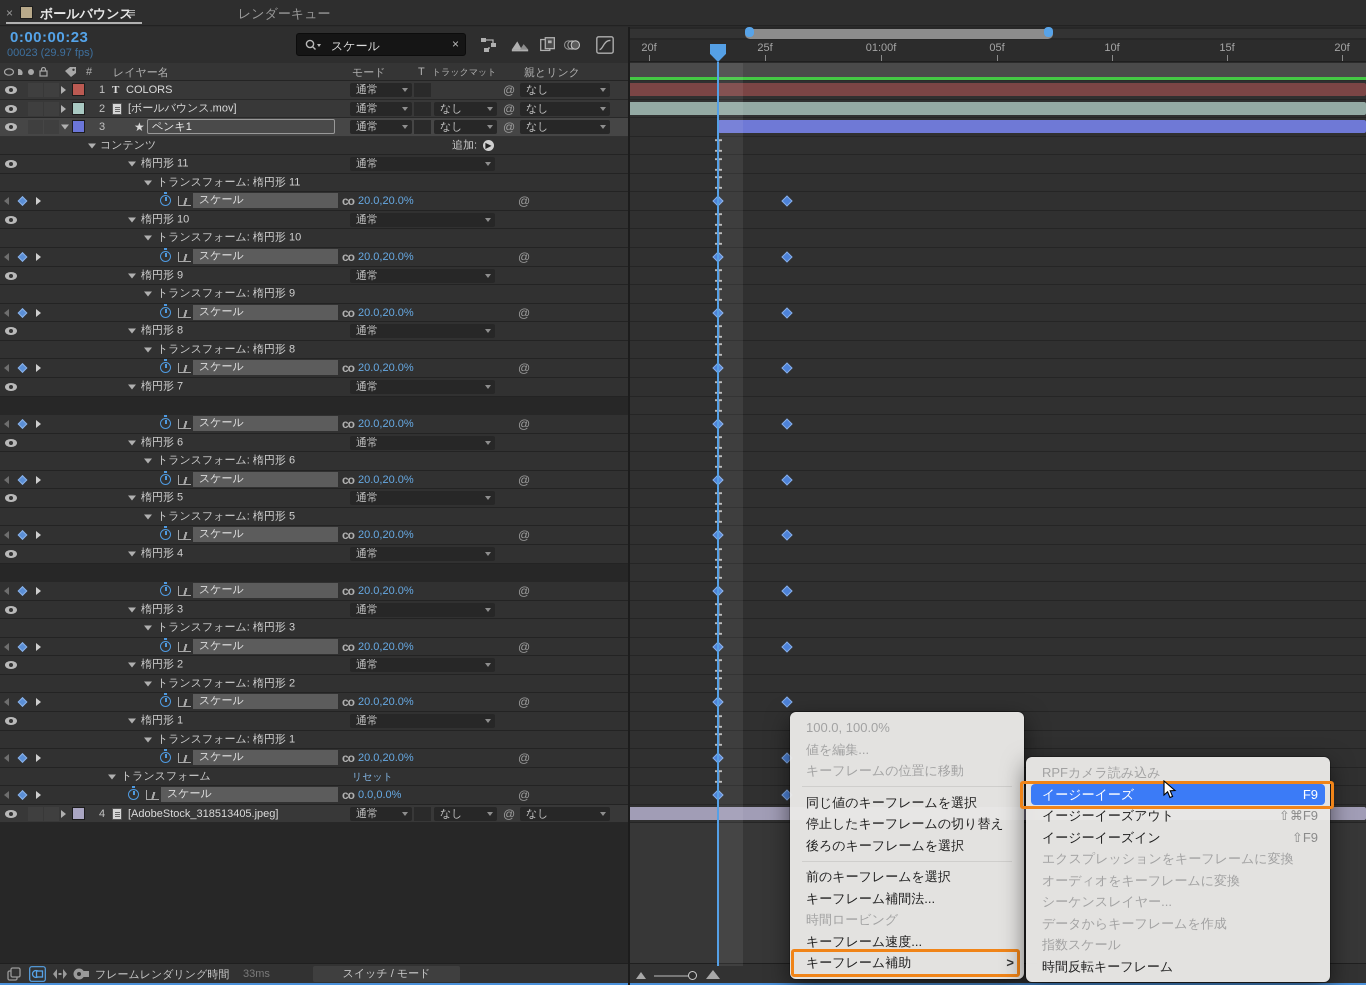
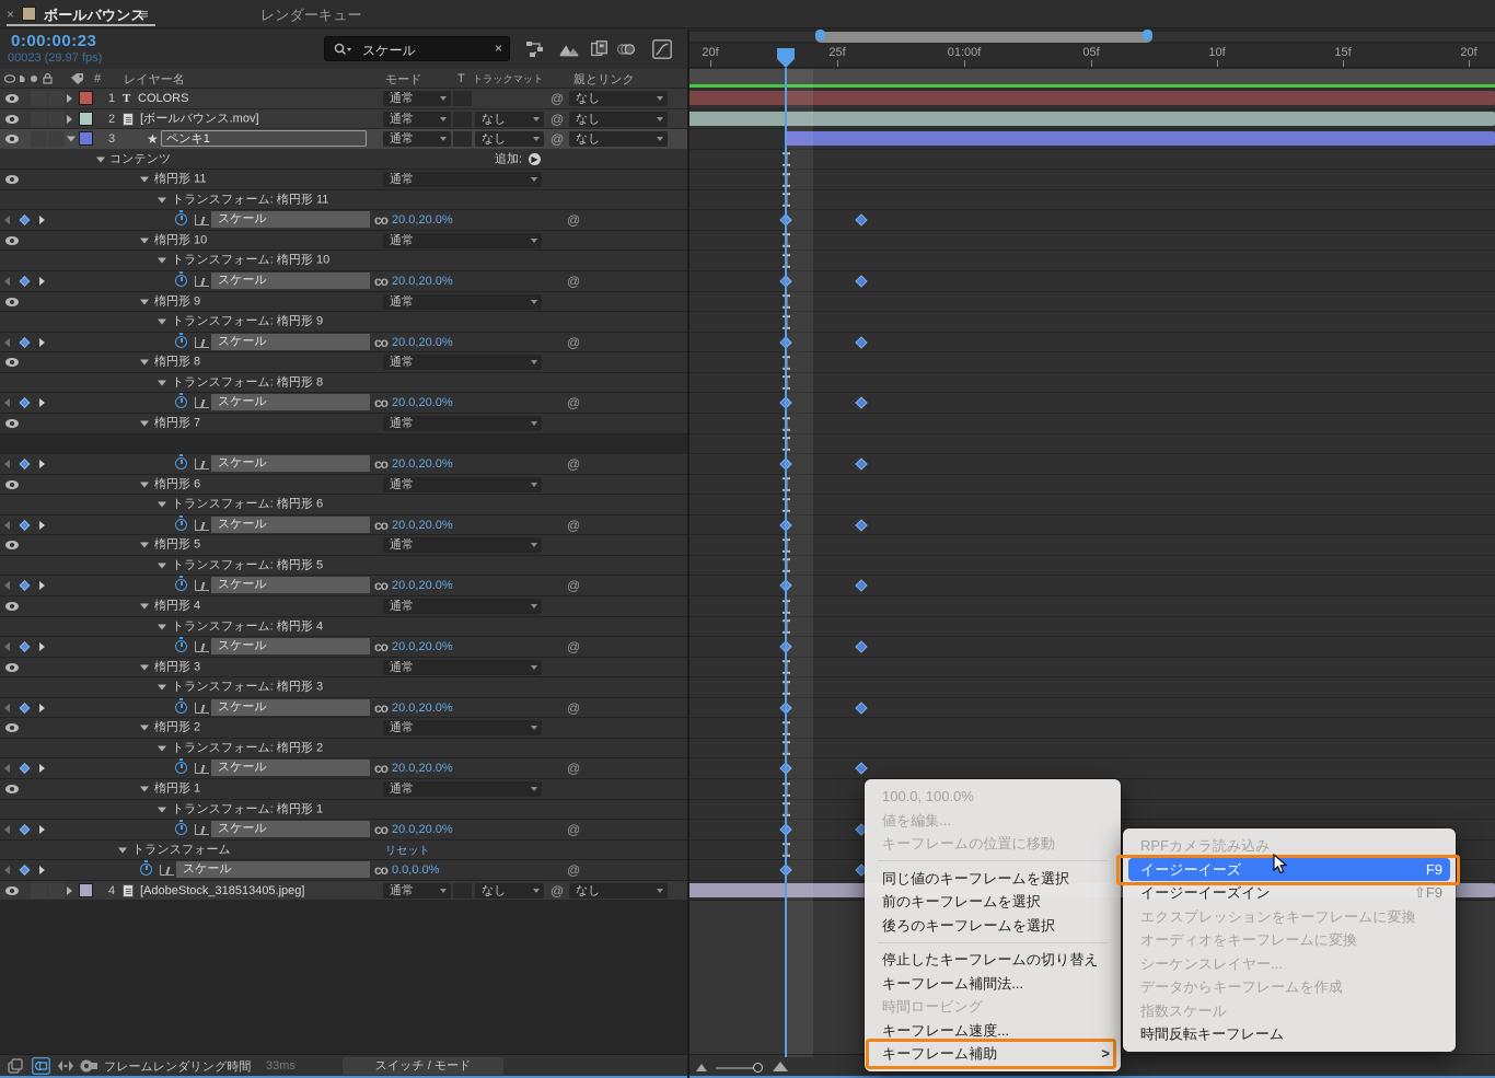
  ×
  ボールバウンス
  ≡
  レンダーキュー
  0:00:00:23
  00023 (29.97 fps)
  スケール
  ×
  #
  レイヤー名
  モード
  T
  トラックマット
  親とリンク
  20f
  25f
  01:00f
  05f
  10f
  15f
  20f
  1
  T
  COLORS
  通常
  @
  なし
  2
  [ボールバウンス.mov]
  通常
  なし
  @
  なし
  3
  ★
  ペンキ1
  通常
  なし
  @
  なし
  コンテンツ
  追加:
  ▶
  楕円形 11
  通常
  トランスフォーム: 楕円形 11
  スケール
  co
  20.0,20.0%
  @
  楕円形 10
  通常
  トランスフォーム: 楕円形 10
  スケール
  co
  20.0,20.0%
  @
  楕円形 9
  通常
  トランスフォーム: 楕円形 9
  スケール
  co
  20.0,20.0%
  @
  楕円形 8
  通常
  トランスフォーム: 楕円形 8
  スケール
  co
  20.0,20.0%
  @
  楕円形 7
  通常
  スケール
  co
  20.0,20.0%
  @
  楕円形 6
  通常
  トランスフォーム: 楕円形 6
  スケール
  co
  20.0,20.0%
  @
  楕円形 5
  通常
  トランスフォーム: 楕円形 5
  スケール
  co
  20.0,20.0%
  @
  楕円形 4
  通常
+ トランスフォーム: 楕円形 4
  スケール
  co
  20.0,20.0%
  @
  楕円形 3
  通常
  トランスフォーム: 楕円形 3
  スケール
  co
  20.0,20.0%
  @
  楕円形 2
  通常
  トランスフォーム: 楕円形 2
  スケール
  co
  20.0,20.0%
  @
  楕円形 1
  通常
  トランスフォーム: 楕円形 1
  スケール
  co
  20.0,20.0%
  @
  トランスフォーム
  リセット
  スケール
  co
  0.0,0.0%
  @
  4
  [AdobeStock_318513405.jpeg]
  通常
  なし
  @
  なし
  フレームレンダリング時間
  33ms
  スイッチ / モード
  100.0, 100.0%
  値を編集...
  キーフレームの位置に移動
  同じ値のキーフレームを選択
- 停止したキーフレームの切り替え
+ 前のキーフレームを選択
  後ろのキーフレームを選択
- 前のキーフレームを選択
+ 停止したキーフレームの切り替え
  キーフレーム補間法...
  時間ロービング
  キーフレーム速度...
  キーフレーム補助
  >
  RPFカメラ読み込み
  イージーイーズ
  F9
- イージーイーズアウト
- ⇧⌘F9
  イージーイーズイン
  ⇧F9
  エクスプレッションをキーフレームに変換
  オーディオをキーフレームに変換
  シーケンスレイヤー...
  データからキーフレームを作成
  指数スケール
  時間反転キーフレーム
